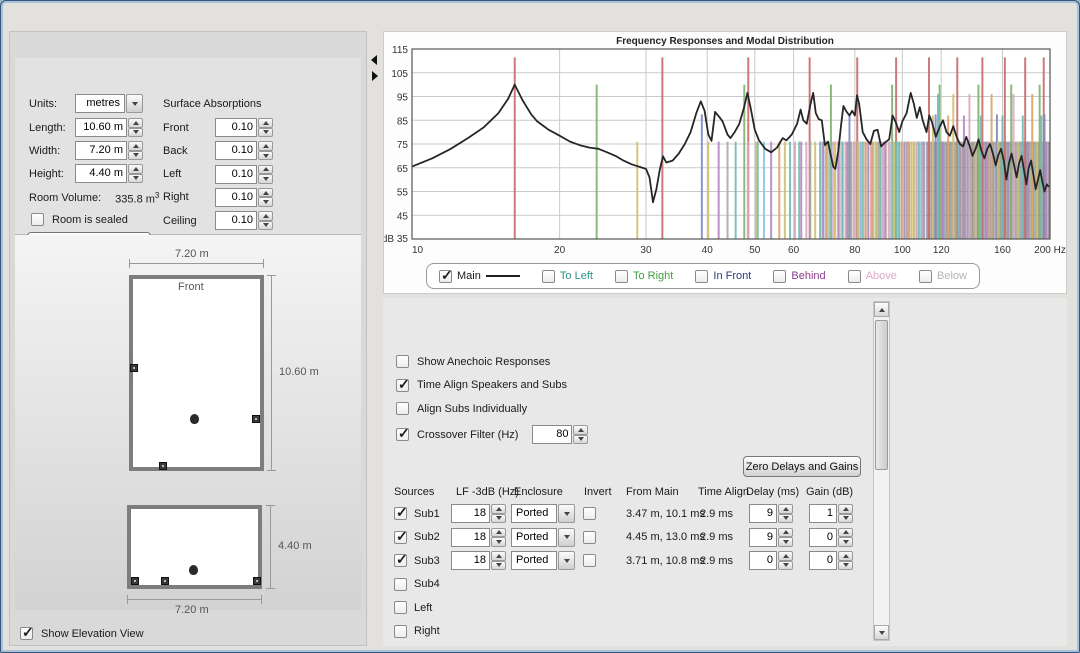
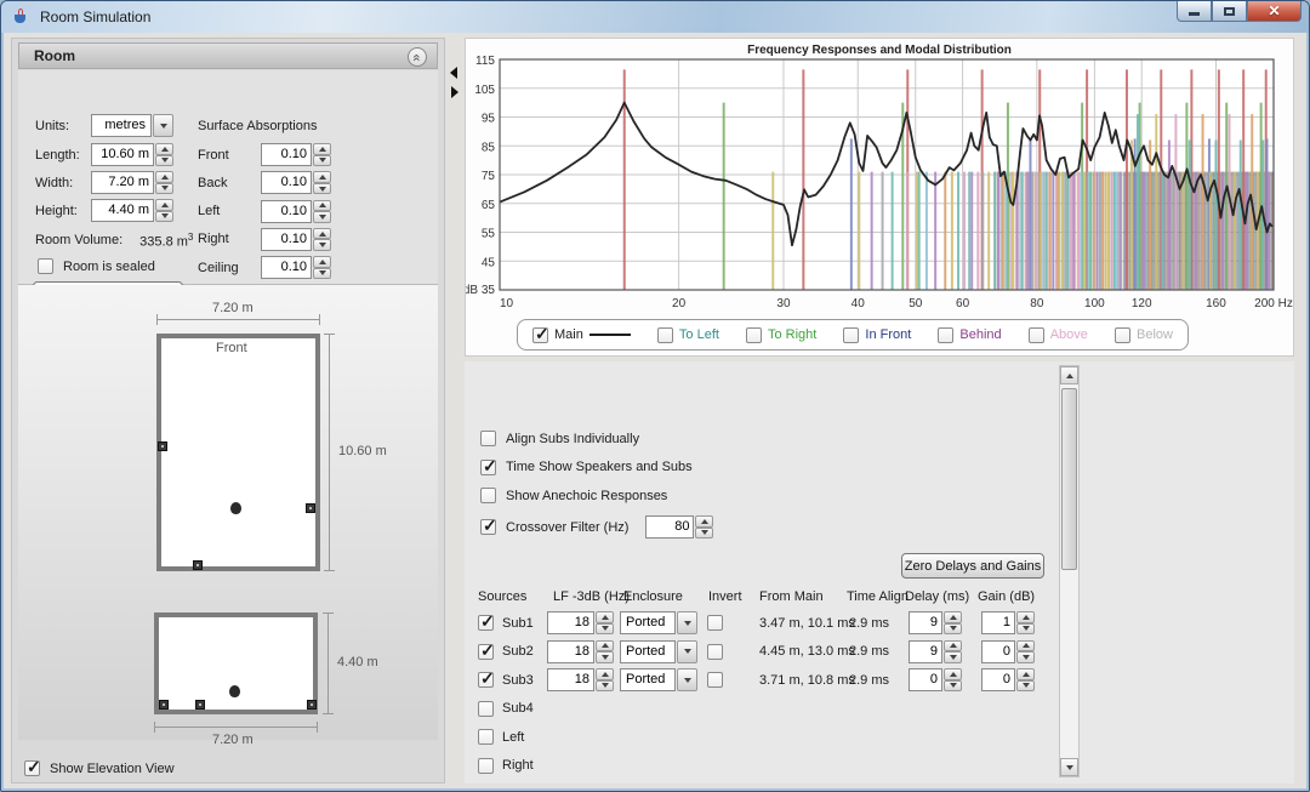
+ Room Simulation
+ ✕
+ Room
  Units:
  metres
  Length:
  10.60 m
  Width:
  7.20 m
  Height:
  4.40 m
  Room Volume:
  335.8 m3
  Room is sealed
  Surface Absorptions
  Front
  0.10
  Back
  0.10
  Left
  0.10
  Right
  0.10
  Ceiling
  0.10
  7.20 m
  Front
  10.60 m
  4.40 m
  7.20 m
  Show Elevation View
  Frequency Responses and Modal Distribution
  115
  105
  95
  85
  75
  65
  55
  45
  dB 35
  10
  20
  30
  40
  50
  60
  80
  100
  120
  160
  200 Hz
  Main
  To Left
  To Right
  In Front
  Behind
  Above
  Below
- Show Anechoic Responses
+ Align Subs Individually
- Time Align Speakers and Subs
+ Time Show Speakers and Subs
- Align Subs Individually
+ Show Anechoic Responses
  Crossover Filter (Hz)
  80
  Zero Delays and Gains
  Sources
  LF -3dB (Hz)
  Enclosure
  Invert
  From Main
  Time Align
  Delay (ms)
  Gain (dB)
  Sub1
  18
  Ported
  3.47 m, 10.1 ms
  2.9 ms
  9
  1
  Sub2
  18
  Ported
  4.45 m, 13.0 ms
  2.9 ms
  9
  0
  Sub3
  18
  Ported
  3.71 m, 10.8 ms
  2.9 ms
  0
  0
  Sub4
  Left
  Right
